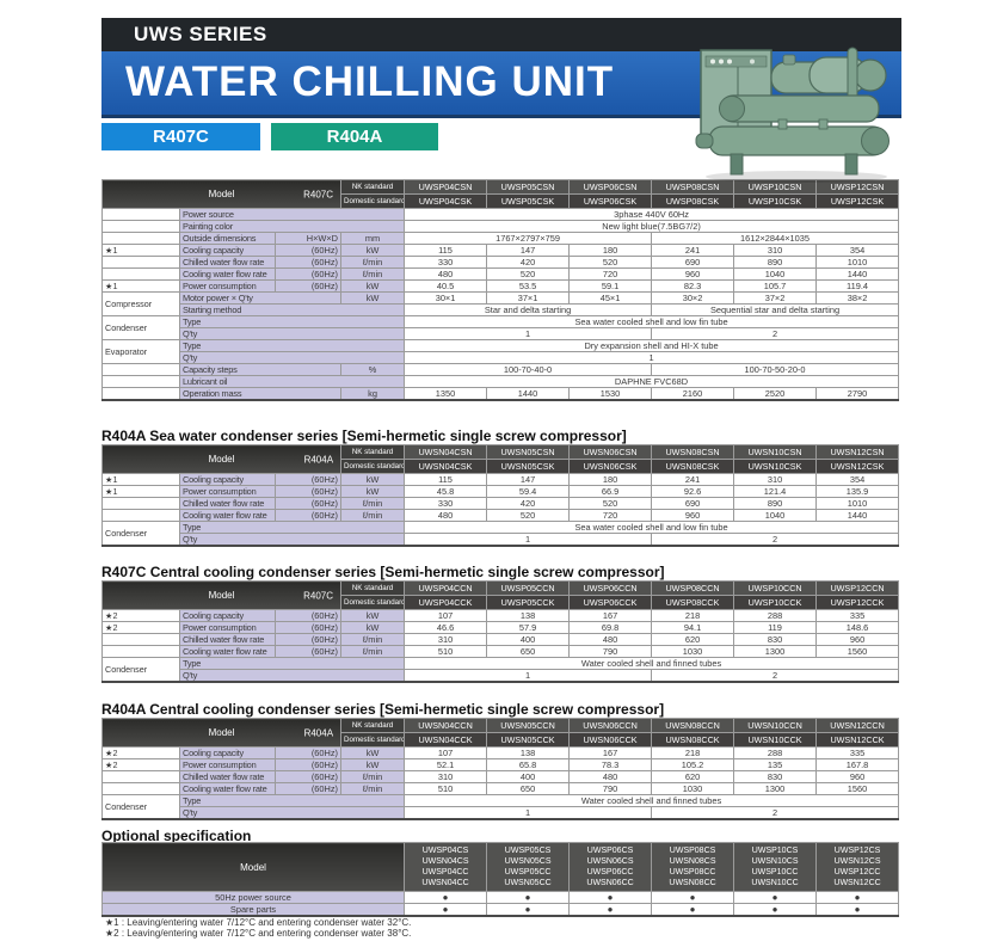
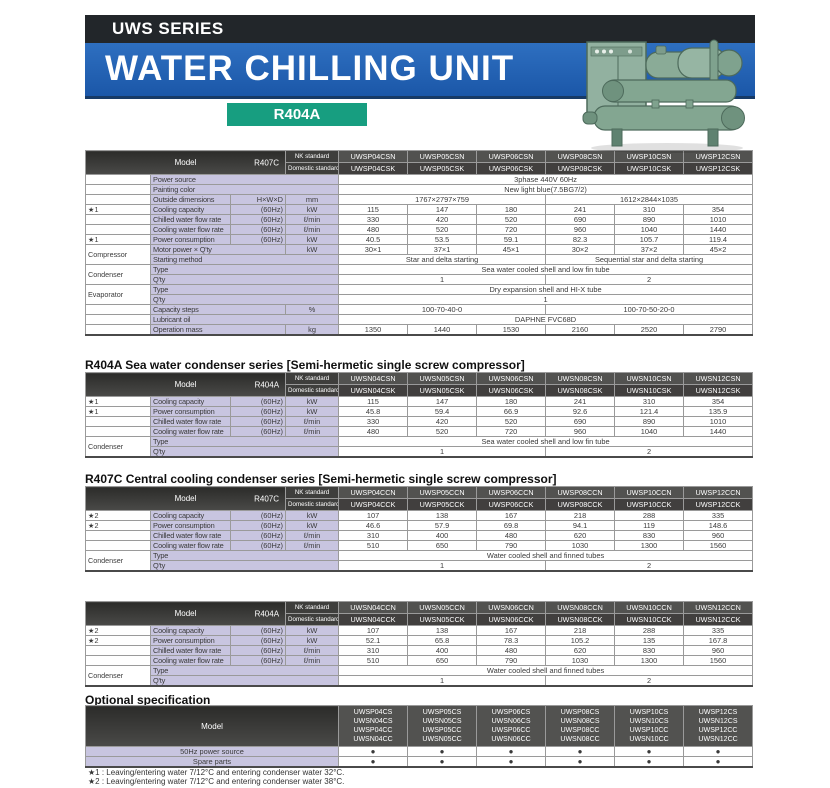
  UWS SERIES
  WATER CHILLING UNIT
- R407C
  R404A
  R404A Sea water condenser series [Semi-hermetic single screw compressor]
  R407C Central cooling condenser series [Semi-hermetic single screw compressor]
- R404A Central cooling condenser series [Semi-hermetic single screw compressor]
  Optional specification
  Model R407C		UWSP04CSN	UWSP05CSN	UWSP06CSN	UWSP08CSN	UWSP10CSN	UWSP12CSN
  	UWSP04CSK	UWSP05CSK	UWSP06CSK	UWSP08CSK	UWSP10CSK	UWSP12CSK
  	Power source	3phase 440V 60Hz
  	Painting color	New light blue(7.5BG7/2)
  	Outside dimensions	H×W×D	mm	1767×2797×759	1612×2844×1035
  ★1	Cooling capacity	(60Hz)	kW	115	147	180	241	310	354
  	Chilled water flow rate	(60Hz)	ℓ/min	330	420	520	690	890	1010
  	Cooling water flow rate	(60Hz)	ℓ/min	480	520	720	960	1040	1440
  ★1	Power consumption	(60Hz)	kW	40.5	53.5	59.1	82.3	105.7	119.4
- Compressor	Motor power × Q'ty	kW	30×1	37×1	45×1	30×2	37×2	38×2
+ Compressor	Motor power × Q'ty	kW	30×1	37×1	45×1	30×2	37×2	45×2
  Starting method	Star and delta starting	Sequential star and delta starting
  Condenser	Type	Sea water cooled shell and low fin tube
  Q'ty	1	2
  Evaporator	Type	Dry expansion shell and HI-X tube
  Q'ty	1
  	Capacity steps	%	100-70-40-0	100-70-50-20-0
  	Lubricant oil	DAPHNE FVC68D
  	Operation mass	kg	1350	1440	1530	2160	2520	2790
  Model R404A		UWSN04CSN	UWSN05CSN	UWSN06CSN	UWSN08CSN	UWSN10CSN	UWSN12CSN
  	UWSN04CSK	UWSN05CSK	UWSN06CSK	UWSN08CSK	UWSN10CSK	UWSN12CSK
  ★1	Cooling capacity	(60Hz)	kW	115	147	180	241	310	354
  ★1	Power consumption	(60Hz)	kW	45.8	59.4	66.9	92.6	121.4	135.9
  	Chilled water flow rate	(60Hz)	ℓ/min	330	420	520	690	890	1010
  	Cooling water flow rate	(60Hz)	ℓ/min	480	520	720	960	1040	1440
  Condenser	Type	Sea water cooled shell and low fin tube
  Q'ty	1	2
  Model R407C		UWSP04CCN	UWSP05CCN	UWSP06CCN	UWSP08CCN	UWSP10CCN	UWSP12CCN
  	UWSP04CCK	UWSP05CCK	UWSP06CCK	UWSP08CCK	UWSP10CCK	UWSP12CCK
  ★2	Cooling capacity	(60Hz)	kW	107	138	167	218	288	335
  ★2	Power consumption	(60Hz)	kW	46.6	57.9	69.8	94.1	119	148.6
  	Chilled water flow rate	(60Hz)	ℓ/min	310	400	480	620	830	960
  	Cooling water flow rate	(60Hz)	ℓ/min	510	650	790	1030	1300	1560
  Condenser	Type	Water cooled shell and finned tubes
  Q'ty	1	2
  Model R404A		UWSN04CCN	UWSN05CCN	UWSN06CCN	UWSN08CCN	UWSN10CCN	UWSN12CCN
  	UWSN04CCK	UWSN05CCK	UWSN06CCK	UWSN08CCK	UWSN10CCK	UWSN12CCK
  ★2	Cooling capacity	(60Hz)	kW	107	138	167	218	288	335
  ★2	Power consumption	(60Hz)	kW	52.1	65.8	78.3	105.2	135	167.8
  	Chilled water flow rate	(60Hz)	ℓ/min	310	400	480	620	830	960
  	Cooling water flow rate	(60Hz)	ℓ/min	510	650	790	1030	1300	1560
  Condenser	Type	Water cooled shell and finned tubes
  Q'ty	1	2
  50Hz power source	●	●	●	●	●	●
  Spare parts	●	●	●	●	●	●
  ★1 : Leaving/entering water 7/12°C and entering condenser water 32°C.
  ★2 : Leaving/entering water 7/12°C and entering condenser water 38°C.
